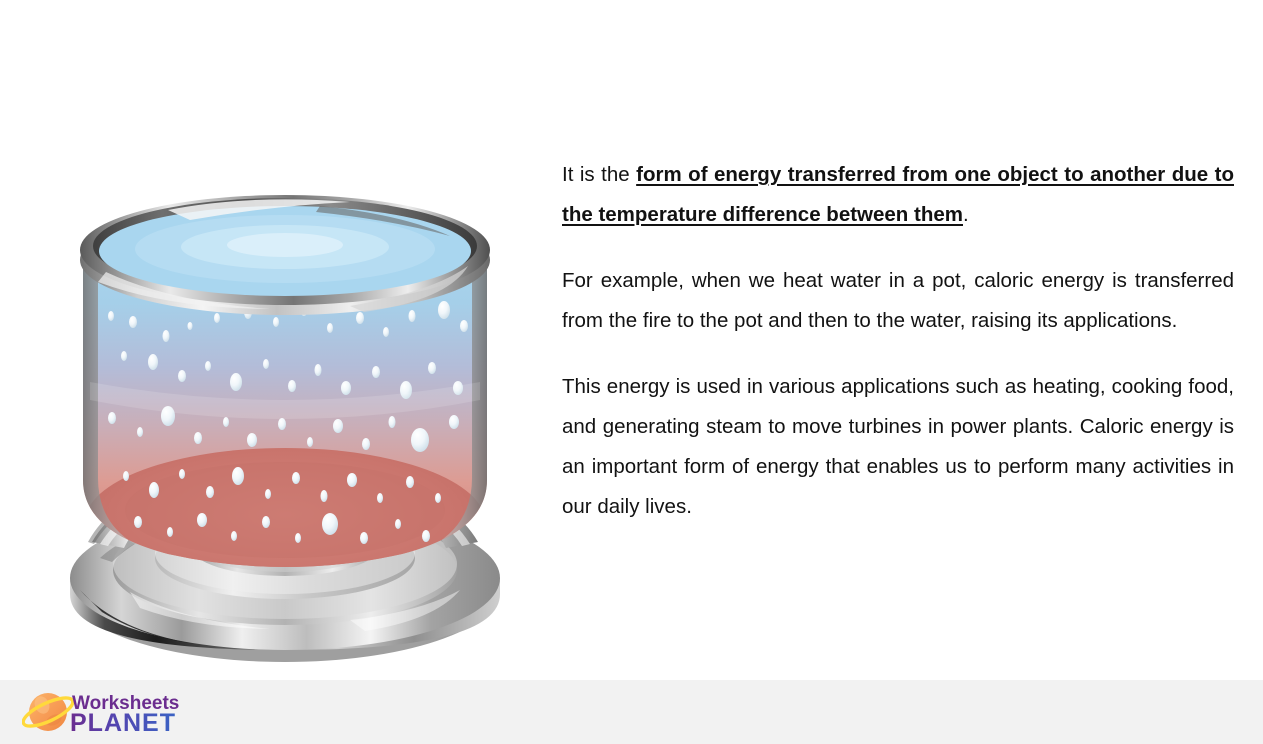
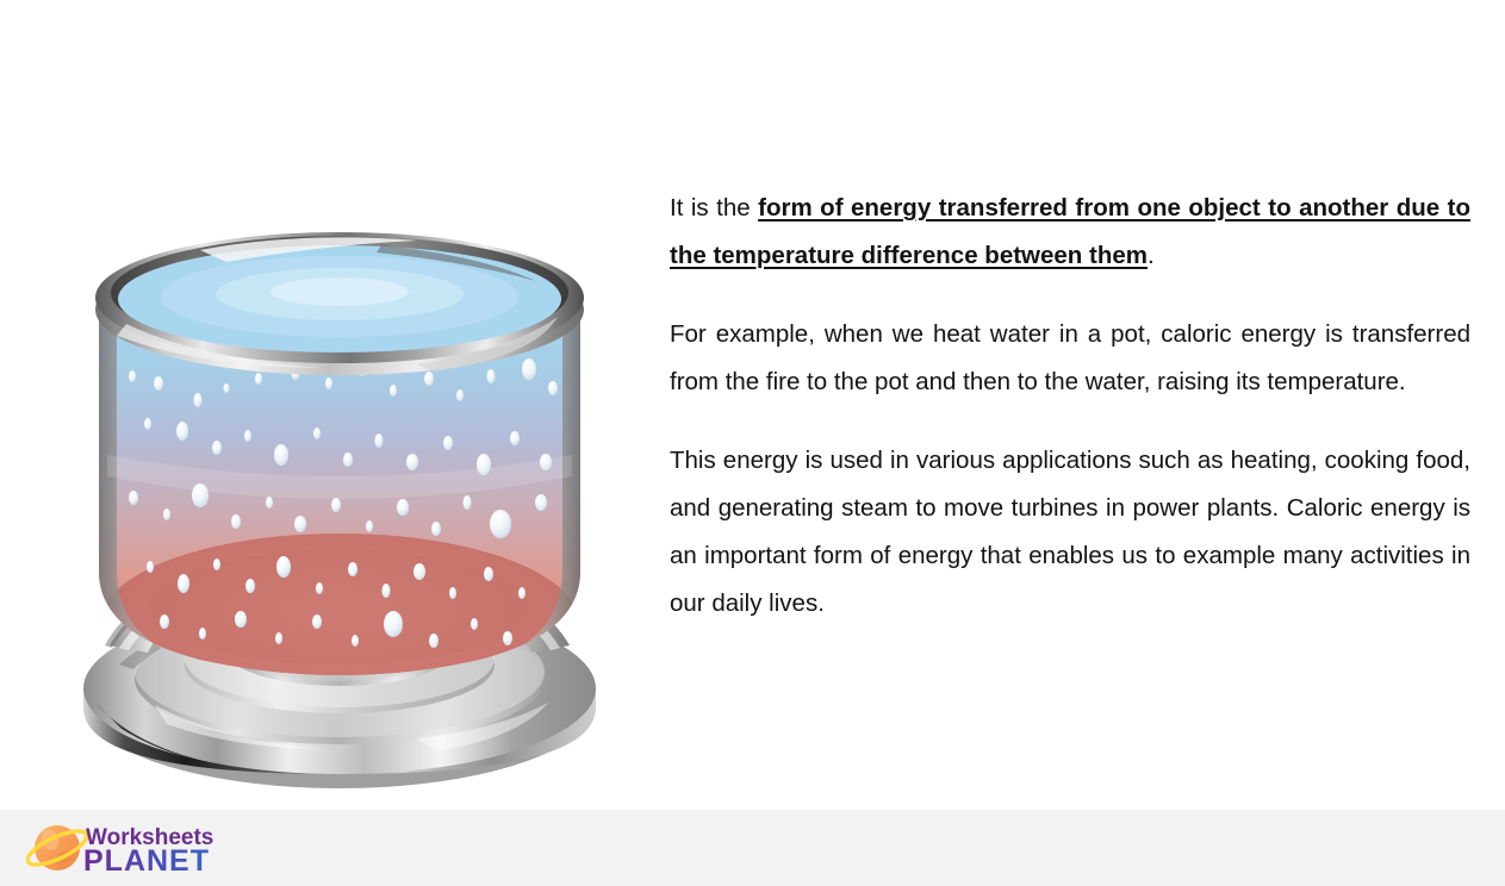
  It is the form of energy transferred from one object to another due to the temperature difference between them.
- For example, when we heat water in a pot, caloric energy is transferred from the fire to the pot and then to the water, raising its applications.
+ For example, when we heat water in a pot, caloric energy is transferred from the fire to the pot and then to the water, raising its temperature.
- This energy is used in various applications such as heating, cooking food, and generating steam to move turbines in power plants. Caloric energy is an important form of energy that enables us to perform many activities in our daily lives.
+ This energy is used in various applications such as heating, cooking food, and generating steam to move turbines in power plants. Caloric energy is an important form of energy that enables us to example many activities in our daily lives.
  Worksheets
  PLANET
